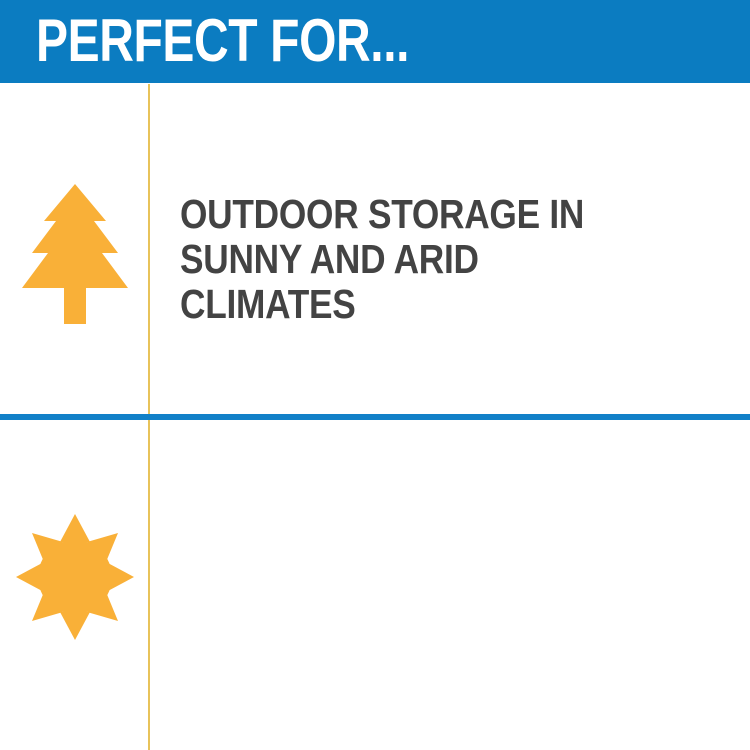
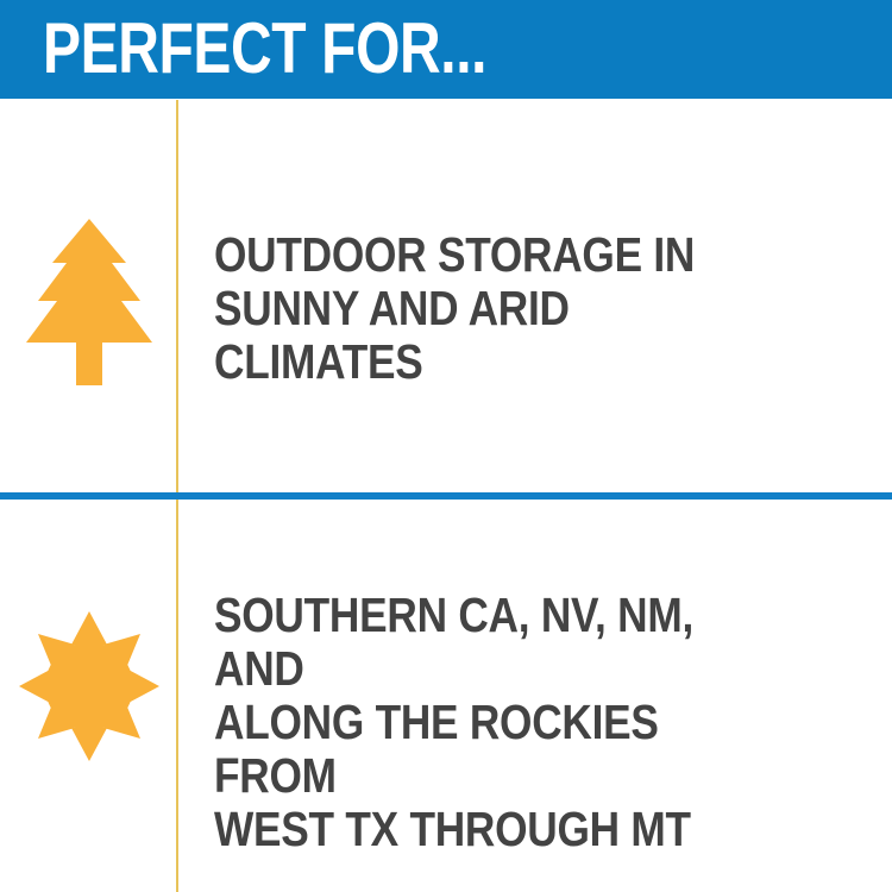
  PERFECT FOR...
  OUTDOOR STORAGE IN
  SUNNY AND ARID CLIMATES
+ SOUTHERN CA, NV, NM, AND
+ ALONG THE ROCKIES FROM
+ WEST TX THROUGH MT
